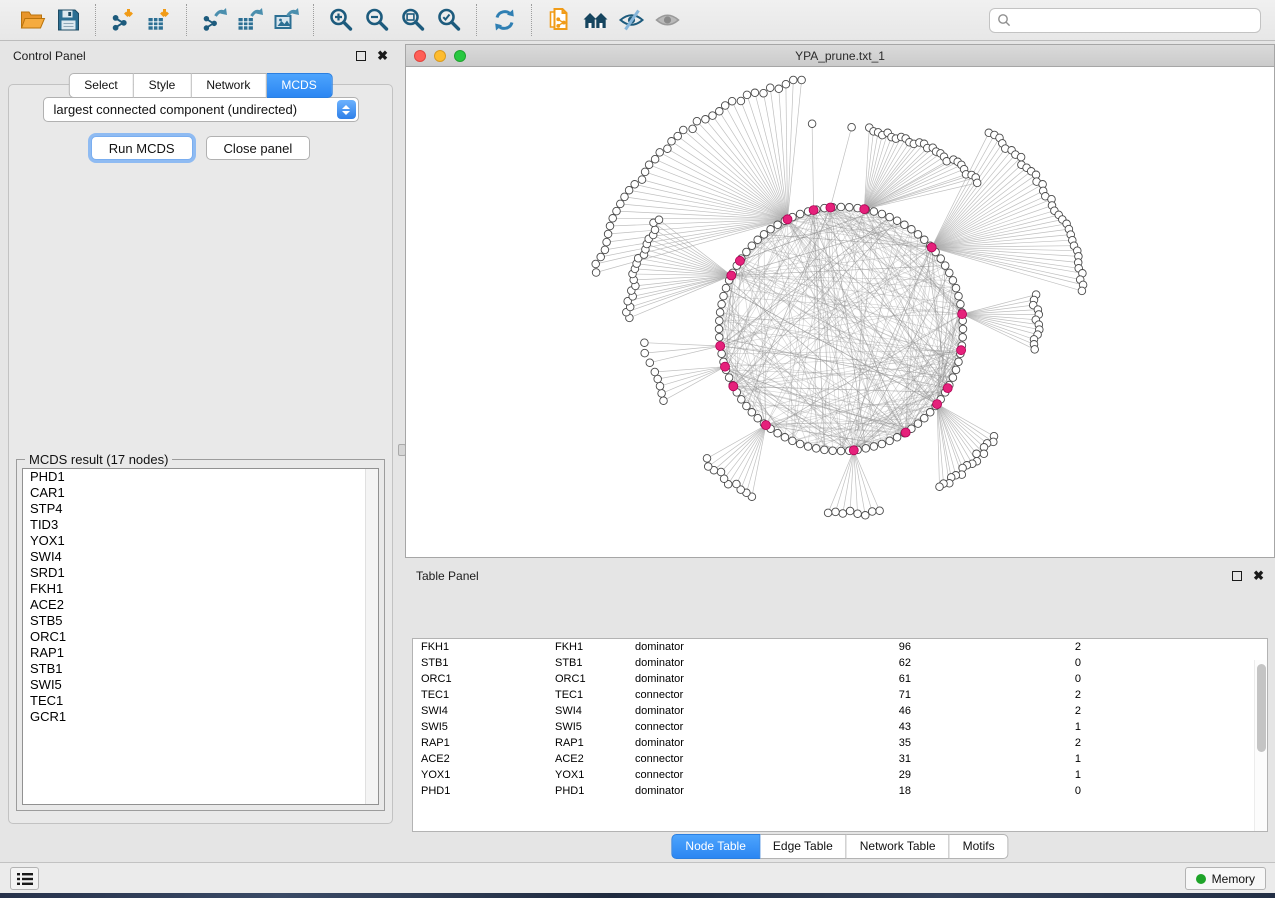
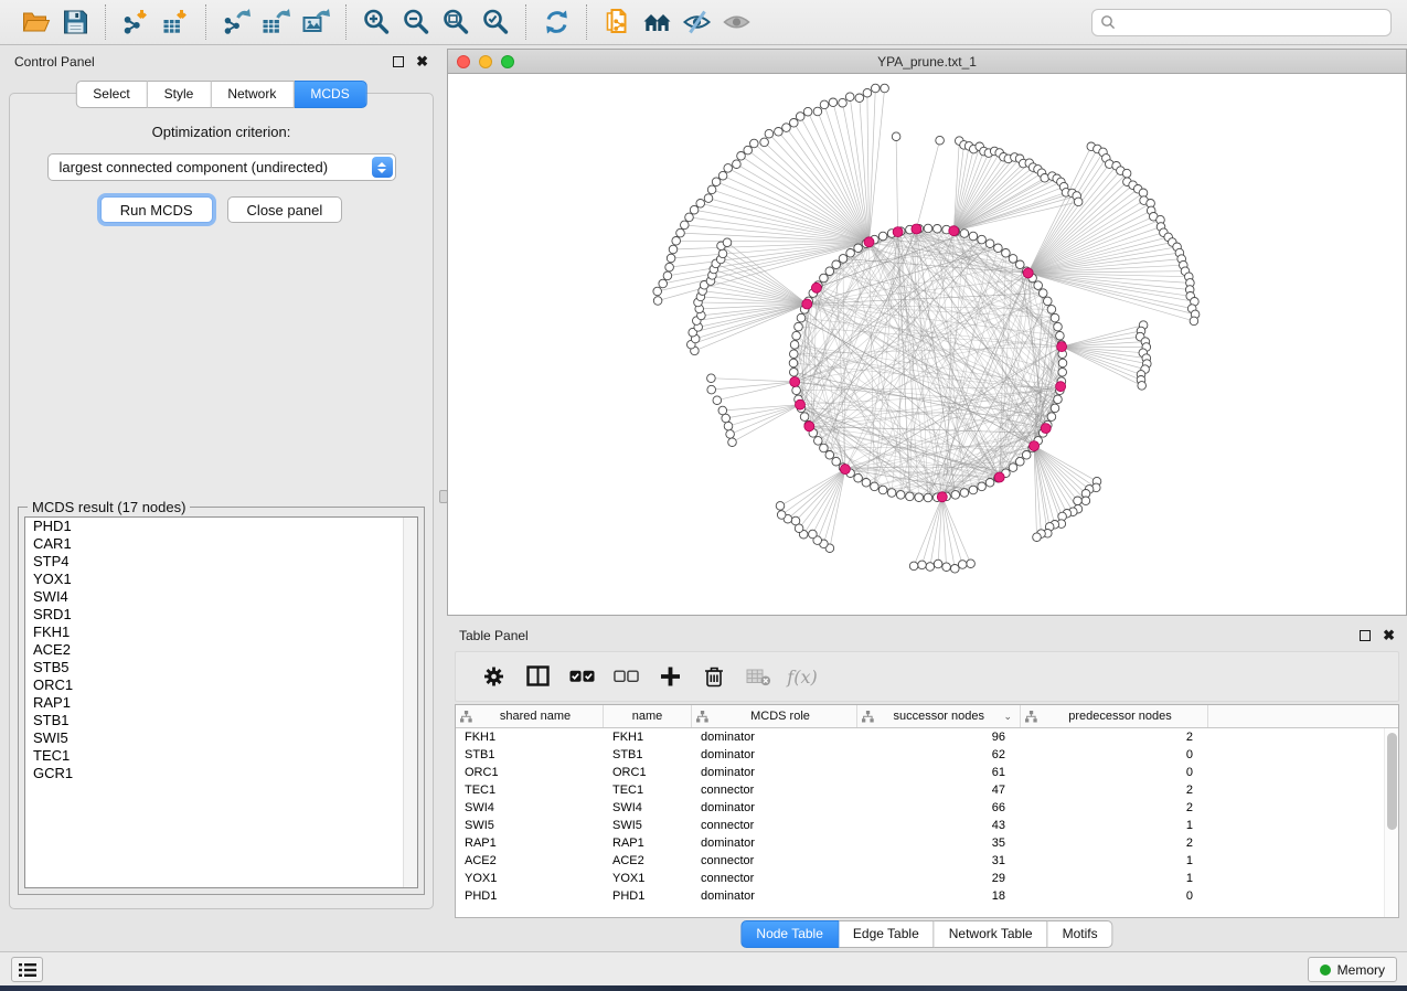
  Control Panel
  ✖
  Select
  Style
  Network
  MCDS
+ Optimization criterion:
  largest connected component (undirected)
  Run MCDS
  Close panel
  MCDS result (17 nodes)
  PHD1
  CAR1
  STP4
- TID3
  YOX1
  SWI4
  SRD1
  FKH1
  ACE2
  STB5
  ORC1
  RAP1
  STB1
  SWI5
  TEC1
  GCR1
  YPA_prune.txt_1
  Table Panel
  ✖
+ f(x)
+ shared name
+ name
+ MCDS role
+ successor nodes
+ ⌄
+ predecessor nodes
  FKH1
  FKH1
  dominator
  96
  2
  STB1
  STB1
  dominator
  62
  0
  ORC1
  ORC1
  dominator
  61
  0
  TEC1
  TEC1
  connector
- 71
+ 47
  2
  SWI4
  SWI4
  dominator
- 46
+ 66
  2
  SWI5
  SWI5
  connector
  43
  1
  RAP1
  RAP1
  dominator
  35
  2
  ACE2
  ACE2
  connector
  31
  1
  YOX1
  YOX1
  connector
  29
  1
  PHD1
  PHD1
  dominator
  18
  0
  Node Table
  Edge Table
  Network Table
  Motifs
  Memory
